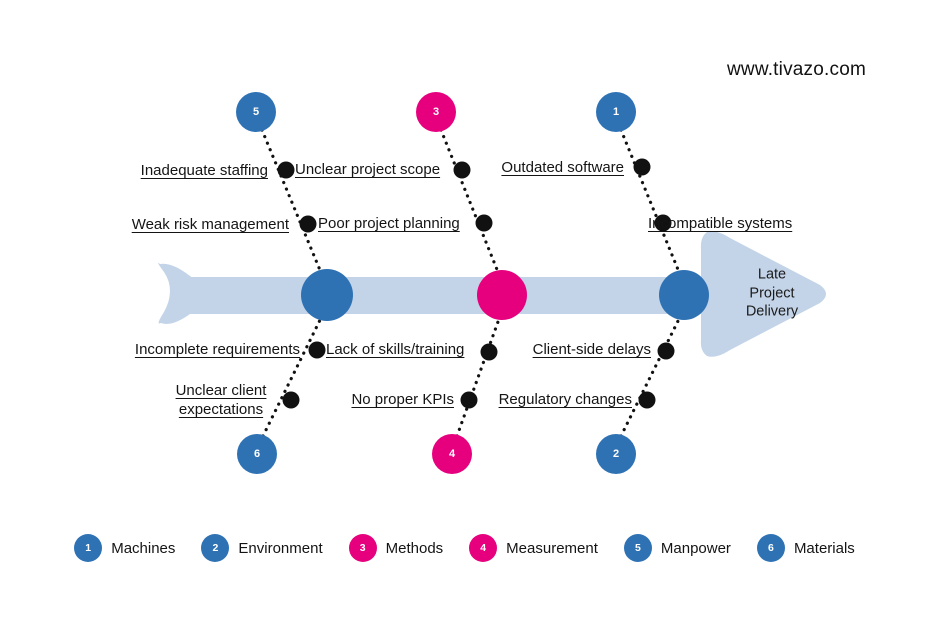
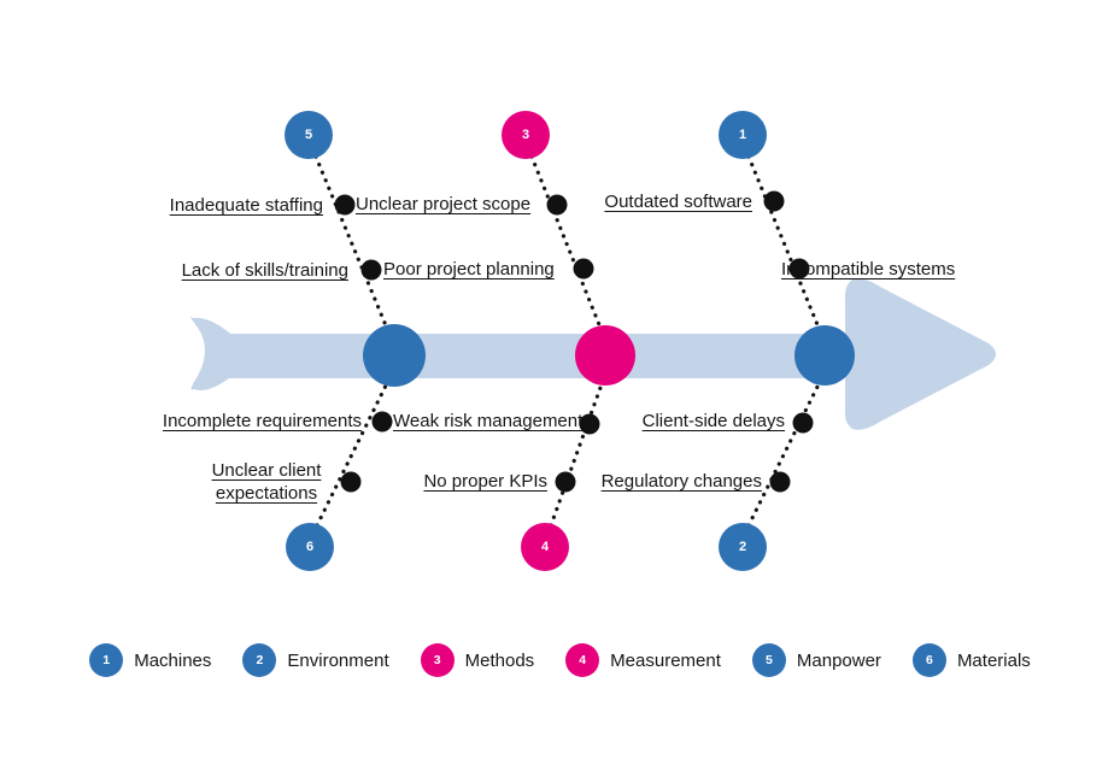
  5
  3
  1
  6
  4
  2
  Inadequate staffing
  Unclear project scope
  Outdated software
- Weak risk management
+ Lack of skills/training
  Poor project planning
  Incompatible systems
  Incomplete requirements
- Lack of skills/training
+ Weak risk management
  Client-side delays
  Unclear client expectations
  No proper KPIs
  Regulatory changes
- Late
- Project
- Delivery
- www.tivazo.com
  1
  Machines
  2
  Environment
  3
  Methods
  4
  Measurement
  5
  Manpower
  6
  Materials
